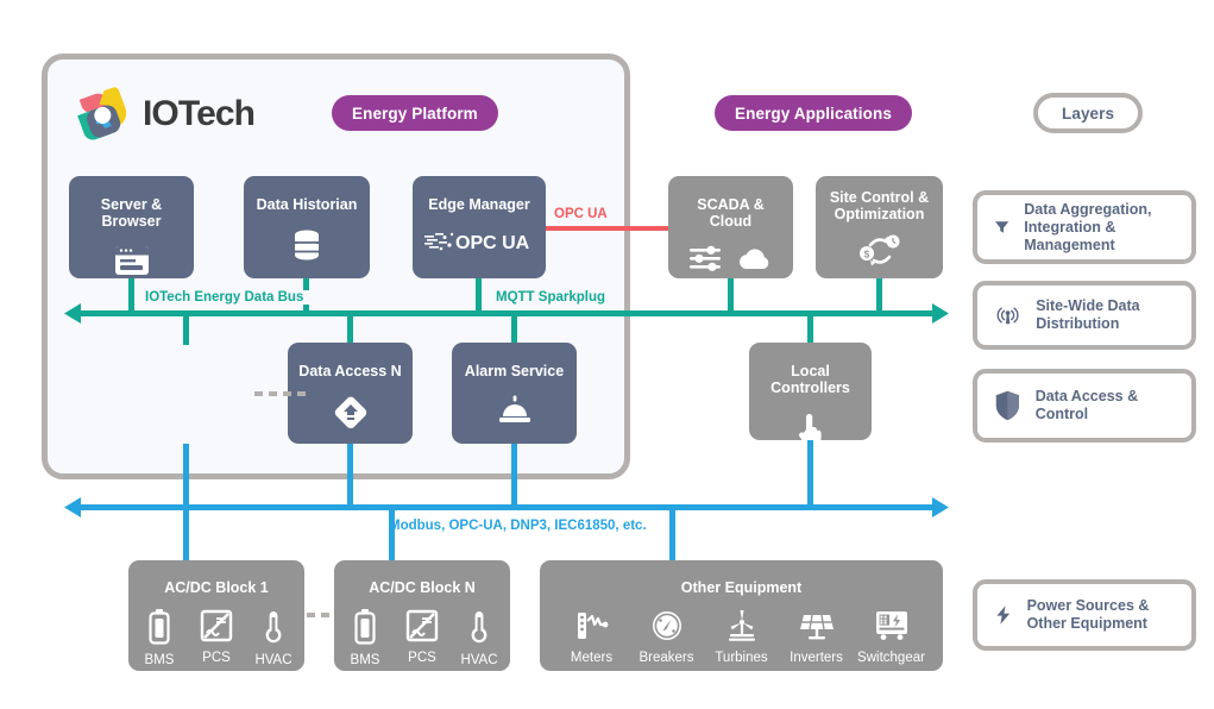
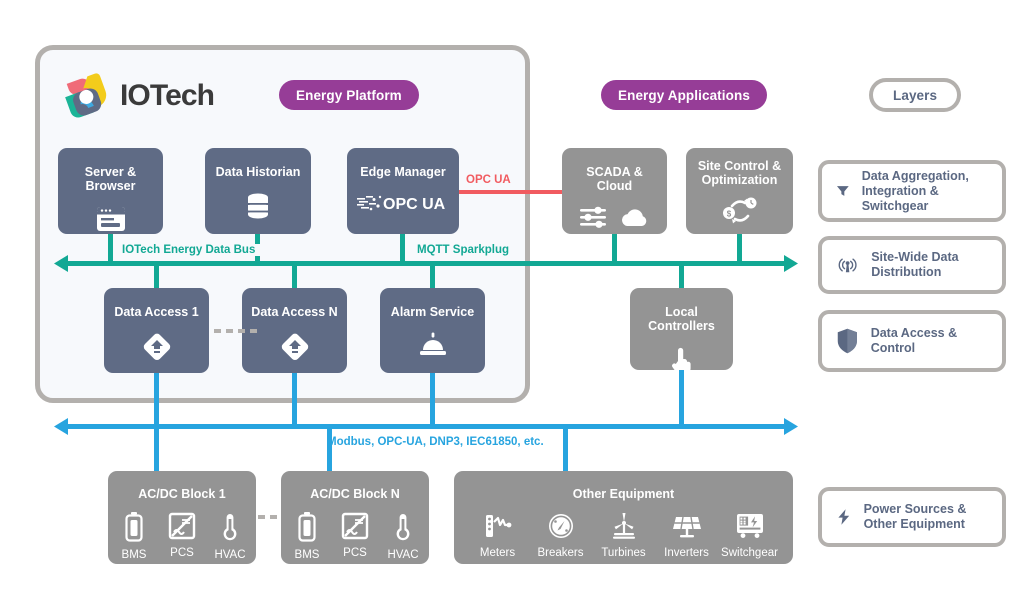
  IOTech
  Energy Platform
  Energy Applications
  Layers
  IOTech Energy Data Bus
  MQTT Sparkplug
  OPC UA
  Server & Browser
  Data Historian
  Edge Manager
  OPC UA
  SCADA & Cloud
  Site Control & Optimization
  $
+ Data Access 1
  Data Access N
  Alarm Service
  Local Controllers
  odbus, OPC-UA, DNP3, IEC61850, etc.
  AC/DC Block 1
  BMS
  PCS
  HVAC
  AC/DC Block N
  BMS
  PCS
  HVAC
  Other Equipment
  Meters
  Breakers
  Turbines
  Inverters
  Switchgear
- Data Aggregation, Integration & Management
+ Data Aggregation, Integration & Switchgear
  Site-Wide Data Distribution
  Data Access & Control
  Power Sources & Other Equipment
